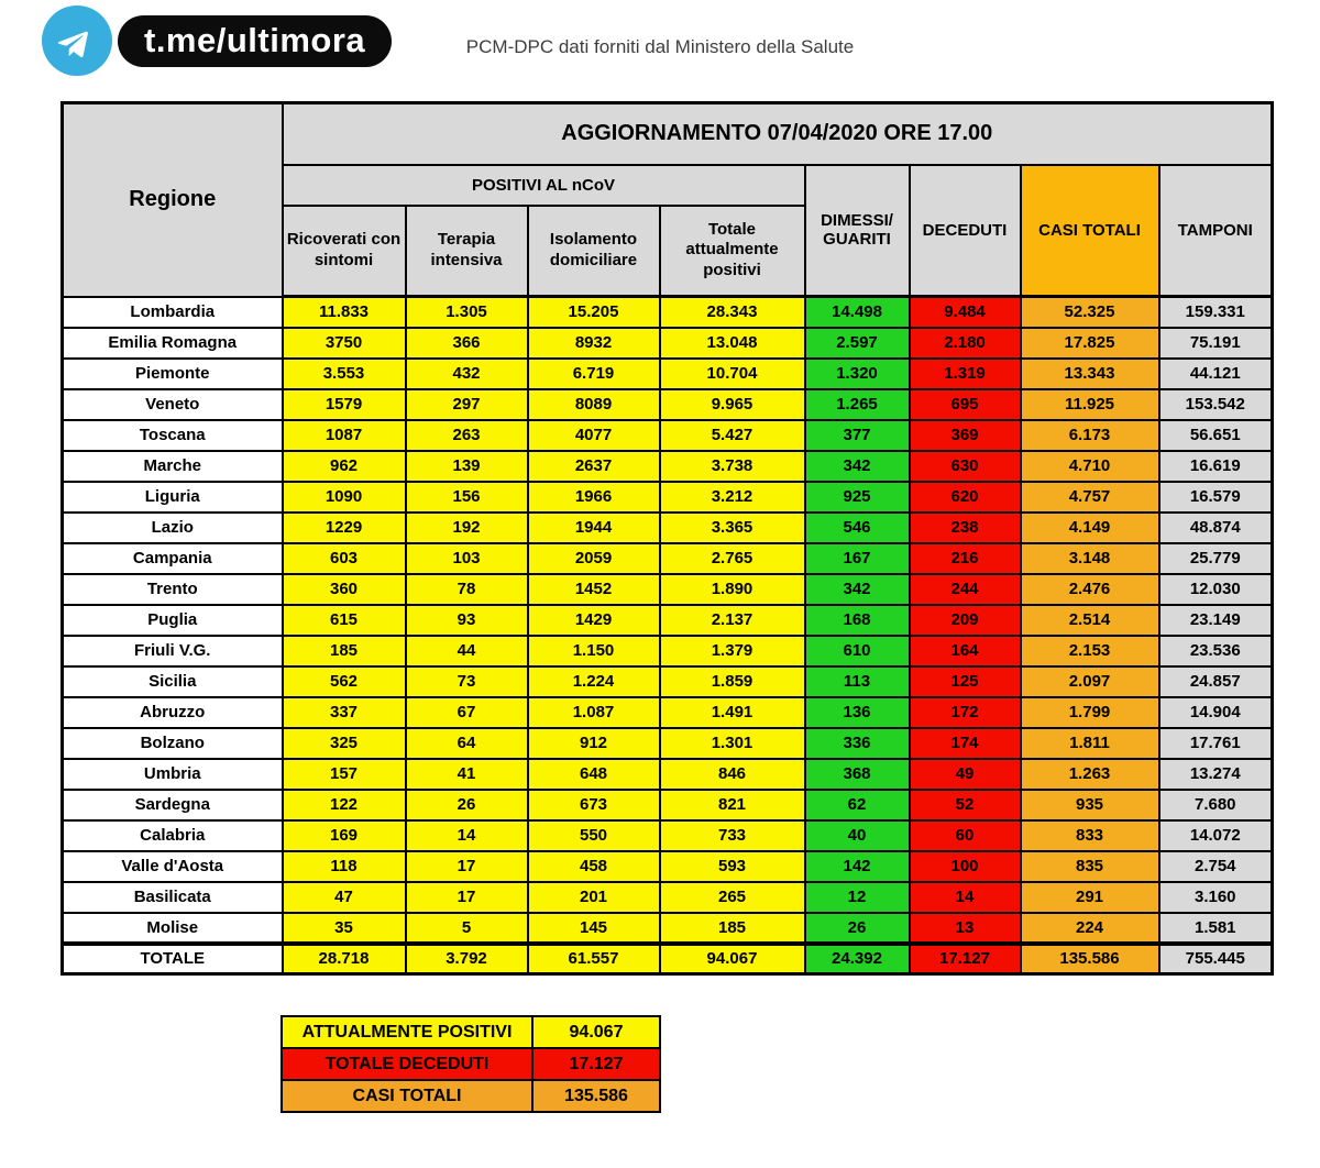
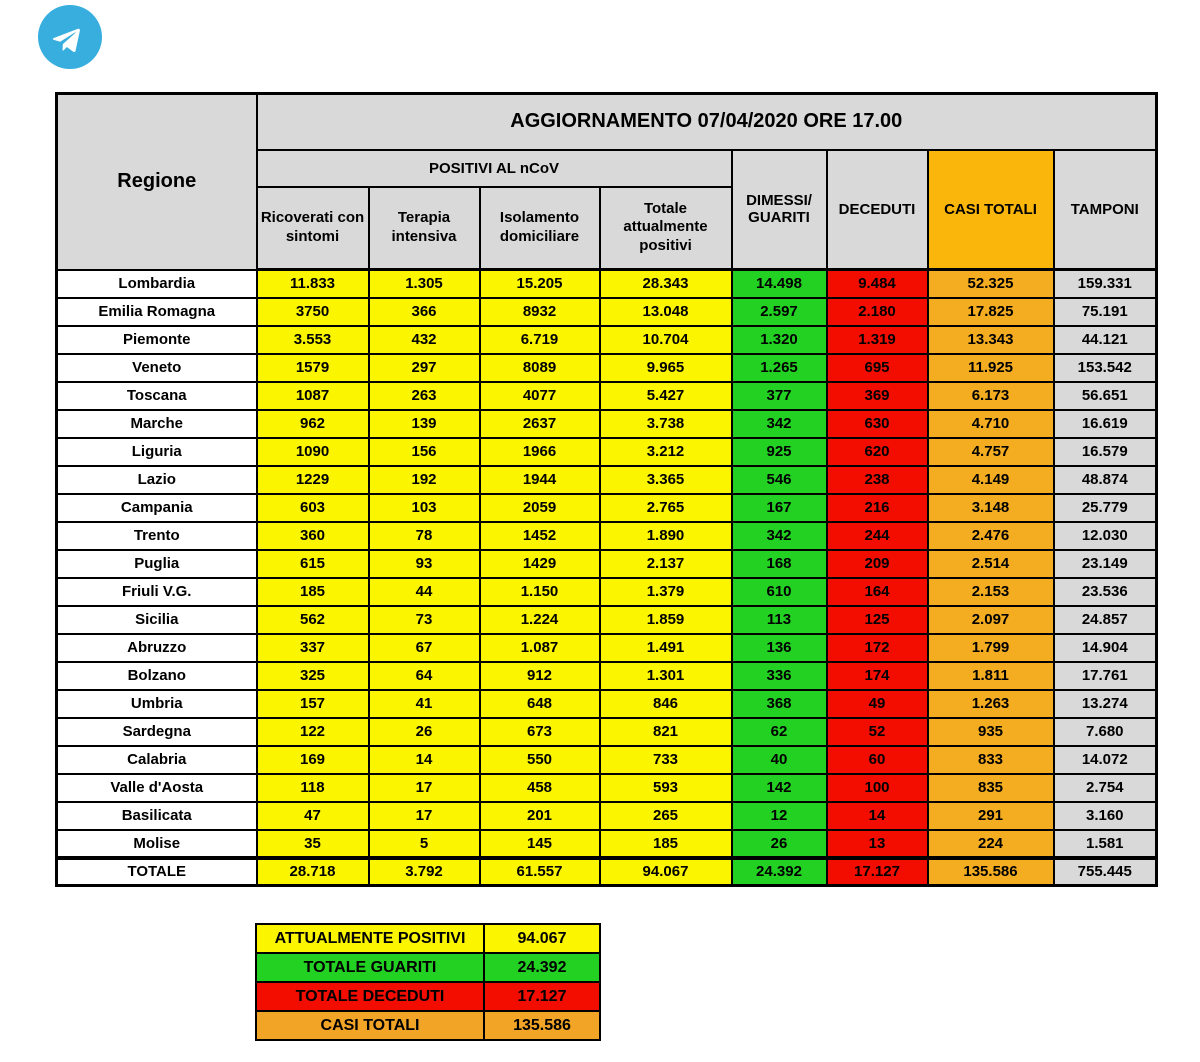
- t.me/ultimora
- PCM-DPC dati forniti dal Ministero della Salute
  Regione	AGGIORNAMENTO 07/04/2020 ORE 17.00
  POSITIVI AL nCoV	DIMESSI/ GUARITI	DECEDUTI	CASI TOTALI	TAMPONI
  Ricoverati con sintomi	Terapia intensiva	Isolamento domiciliare	Totale attualmente positivi
  Lombardia	11.833	1.305	15.205	28.343	14.498	9.484	52.325	159.331
  Emilia Romagna	3750	366	8932	13.048	2.597	2.180	17.825	75.191
  Piemonte	3.553	432	6.719	10.704	1.320	1.319	13.343	44.121
  Veneto	1579	297	8089	9.965	1.265	695	11.925	153.542
  Toscana	1087	263	4077	5.427	377	369	6.173	56.651
  Marche	962	139	2637	3.738	342	630	4.710	16.619
  Liguria	1090	156	1966	3.212	925	620	4.757	16.579
  Lazio	1229	192	1944	3.365	546	238	4.149	48.874
  Campania	603	103	2059	2.765	167	216	3.148	25.779
  Trento	360	78	1452	1.890	342	244	2.476	12.030
  Puglia	615	93	1429	2.137	168	209	2.514	23.149
  Friuli V.G.	185	44	1.150	1.379	610	164	2.153	23.536
  Sicilia	562	73	1.224	1.859	113	125	2.097	24.857
  Abruzzo	337	67	1.087	1.491	136	172	1.799	14.904
  Bolzano	325	64	912	1.301	336	174	1.811	17.761
  Umbria	157	41	648	846	368	49	1.263	13.274
  Sardegna	122	26	673	821	62	52	935	7.680
  Calabria	169	14	550	733	40	60	833	14.072
  Valle d'Aosta	118	17	458	593	142	100	835	2.754
  Basilicata	47	17	201	265	12	14	291	3.160
  Molise	35	5	145	185	26	13	224	1.581
  TOTALE	28.718	3.792	61.557	94.067	24.392	17.127	135.586	755.445
  ATTUALMENTE POSITIVI	94.067
+ TOTALE GUARITI	24.392
  TOTALE DECEDUTI	17.127
  CASI TOTALI	135.586
